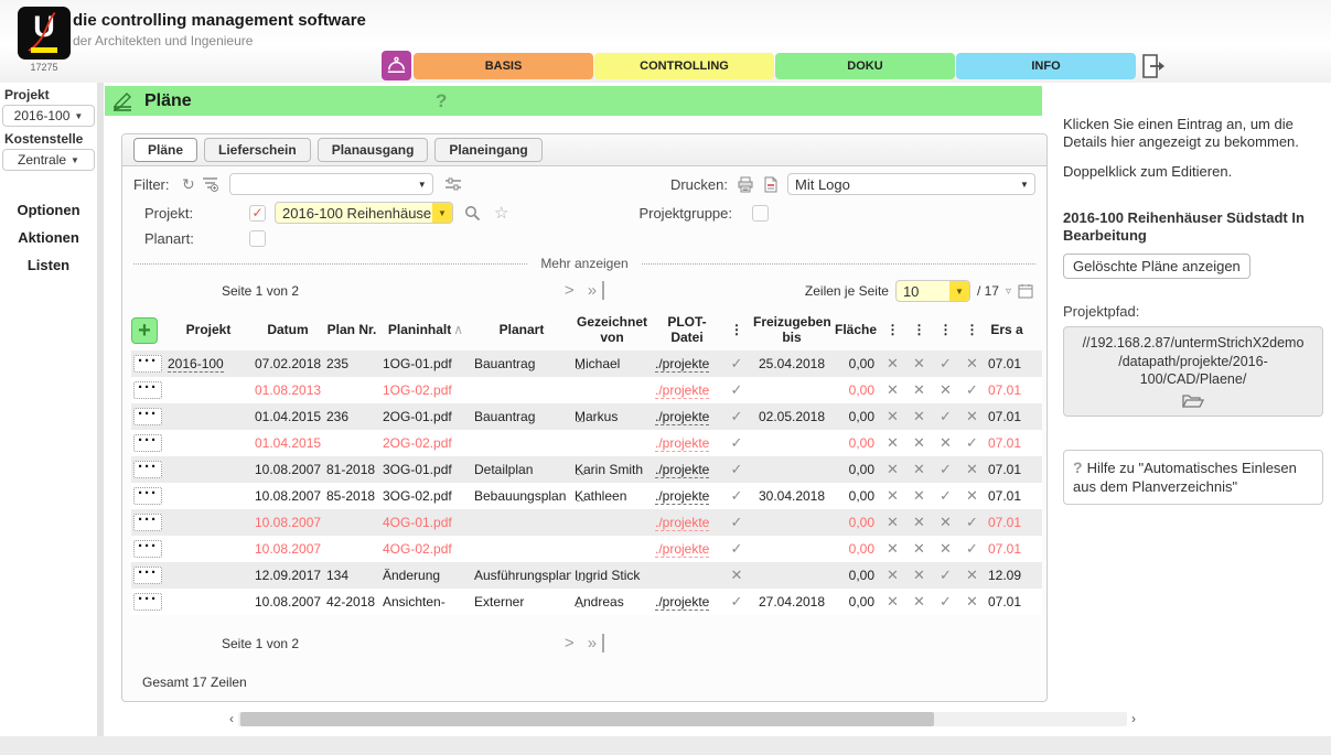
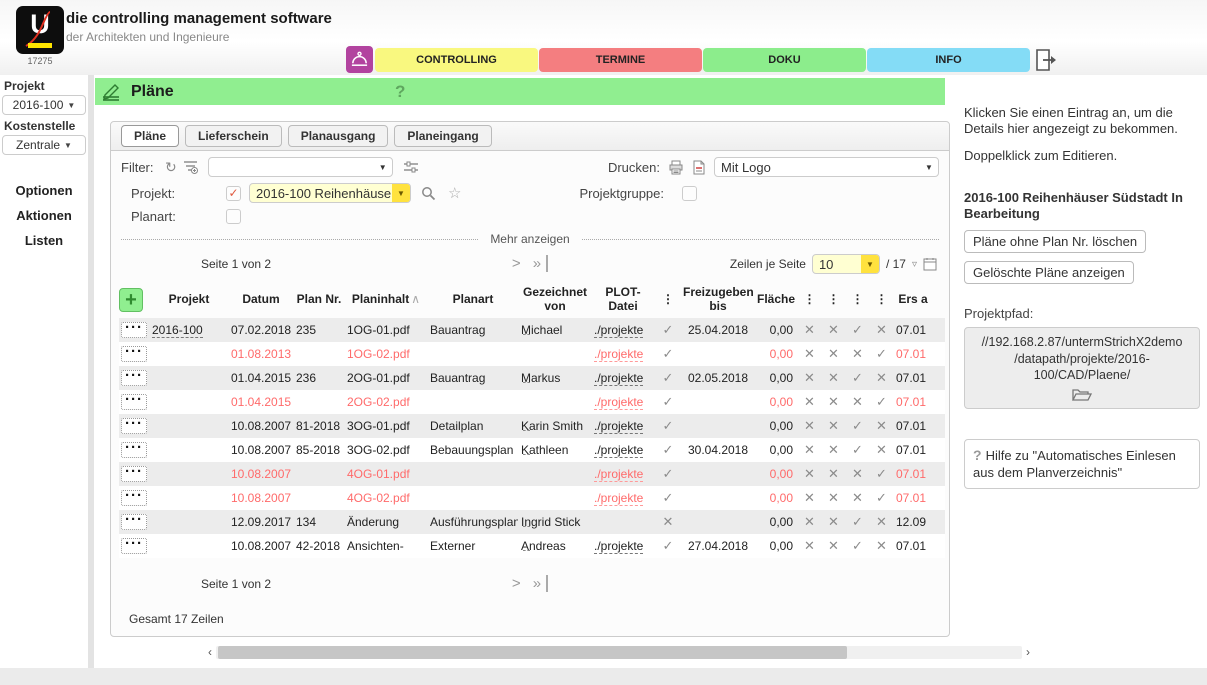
  U
  17275
  die controlling management software
  der Architekten und Ingenieure
- BASIS
  CONTROLLING
+ TERMINE
  DOKU
  INFO
  Projekt
  2016-100
  ▼
  Kostenstelle
  Zentrale
  ▼
  Optionen
  Aktionen
  Listen
  Pläne
  ?
  Pläne
  Lieferschein
  Planausgang
  Planeingang
  Filter:
  ↻
  ▼
  Drucken:
  Mit Logo
  ▼
  Projekt:
  ✓
  2016-100 Reihenhäuse
  ▼
  ☆
  Projektgruppe:
  Planart:
  Mehr anzeigen
  Seite 1 von 2
  > »
  Zeilen je Seite
  10
  ▼
  / 17
  ▿
  +
  Projekt
  Datum
  Plan Nr.
  Planinhalt ∧
  Planart
  Gezeichnet von
  PLOT-Datei
  ⋮
  Freizugeben bis
  Fläche
  ⋮
  ⋮
  ⋮
  ⋮
  Ers a
  ···
  2016-100
  07.02.2018
  235
  1OG-01.pdf
  Bauantrag
  Michael
  ./projekte
  ✓
  25.04.2018
  0,00
  ✕
  ✕
  ✓
  ✕
  07.01
  ···
  01.08.2013
  1OG-02.pdf
  ./projekte
  ✓
  0,00
  ✕
  ✕
  ✕
  ✓
  07.01
  ···
  01.04.2015
  236
  2OG-01.pdf
  Bauantrag
  Markus
  ./projekte
  ✓
  02.05.2018
  0,00
  ✕
  ✕
  ✓
  ✕
  07.01
  ···
  01.04.2015
  2OG-02.pdf
  ./projekte
  ✓
  0,00
  ✕
  ✕
  ✕
  ✓
  07.01
  ···
  10.08.2007
  81-2018
  3OG-01.pdf
  Detailplan
  Karin Smith
  ./projekte
  ✓
  0,00
  ✕
  ✕
  ✓
  ✕
  07.01
  ···
  10.08.2007
  85-2018
  3OG-02.pdf
  Bebauungsplan
  Kathleen
  ./projekte
  ✓
  30.04.2018
  0,00
  ✕
  ✕
  ✓
  ✕
  07.01
  ···
  10.08.2007
  4OG-01.pdf
  ./projekte
  ✓
  0,00
  ✕
  ✕
  ✕
  ✓
  07.01
  ···
  10.08.2007
  4OG-02.pdf
  ./projekte
  ✓
  0,00
  ✕
  ✕
  ✕
  ✓
  07.01
  ···
  12.09.2017
  134
  Änderung
  Ausführungsplan
  Ingrid Stick
  ✕
  0,00
  ✕
  ✕
  ✓
  ✕
  12.09
  ···
  10.08.2007
  42-2018
  Ansichten-
  Externer
  Andreas
  ./projekte
  ✓
  27.04.2018
  0,00
  ✕
  ✕
  ✓
  ✕
  07.01
  Seite 1 von 2
  > »
  Gesamt 17 Zeilen
  ‹
  ›
  Klicken Sie einen Eintrag an, um die Details hier angezeigt zu bekommen.
  Doppelklick zum Editieren.
  2016-100 Reihenhäuser Südstadt In Bearbeitung
+ Pläne ohne Plan Nr. löschen
  Gelöschte Pläne anzeigen
  Projektpfad:
  //192.168.2.87/untermStrichX2demo
  /datapath/projekte/2016-100/CAD/Plaene/
  ? Hilfe zu "Automatisches Einlesen aus dem Planverzeichnis"
